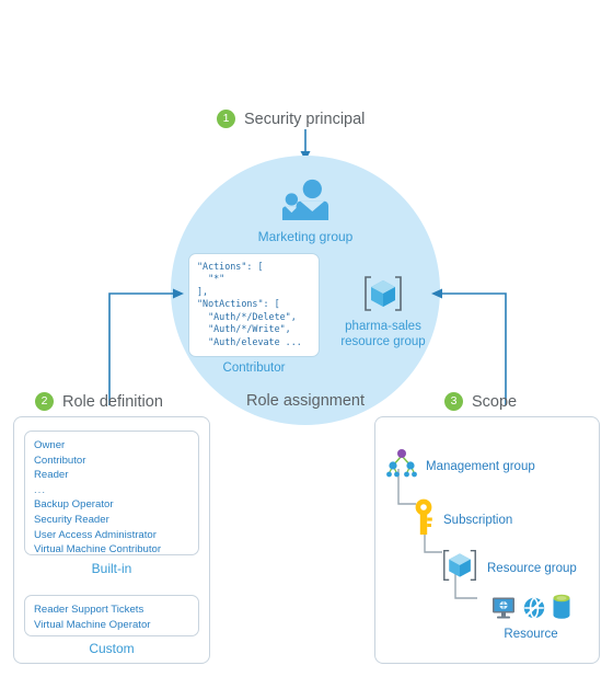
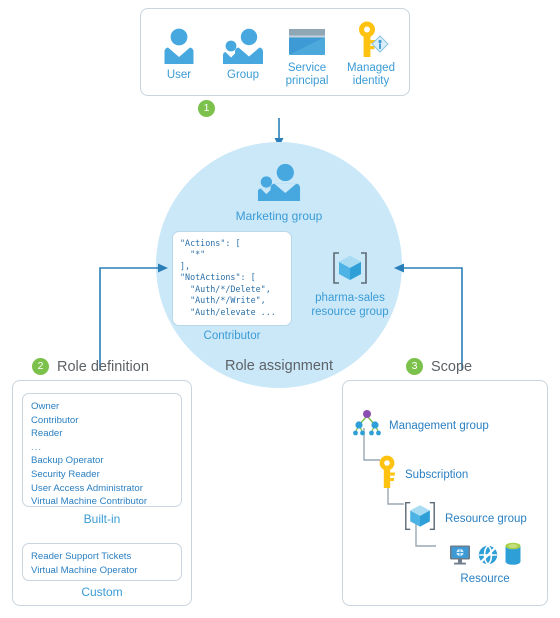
+ User
+ Group
+ Service
+ principal
+ Managed
+ identity
  1
- Security principal
  Marketing group
  "Actions": [
  "*"
  ],
  "NotActions": [
  "Auth/*/Delete",
  "Auth/*/Write",
  "Auth/elevate ...
  Contributor
  pharma-sales
  resource group
  Role assignment
  2
  Role definition
  Owner
  Contributor
  Reader
  ...
  Backup Operator
  Security Reader
  User Access Administrator
  Virtual Machine Contributor
  Built-in
  Reader Support Tickets
  Virtual Machine Operator
  Custom
  3
  Scope
  Management group
  Subscription
  Resource group
  Resource
